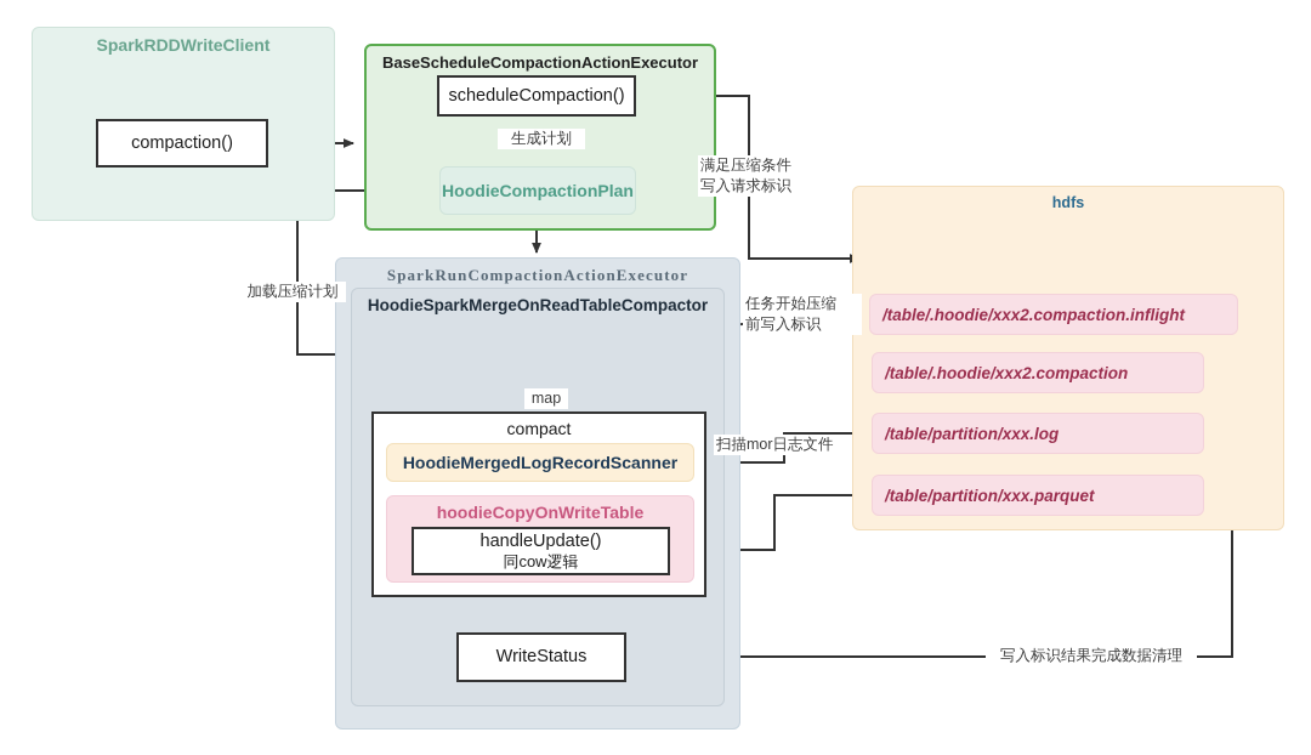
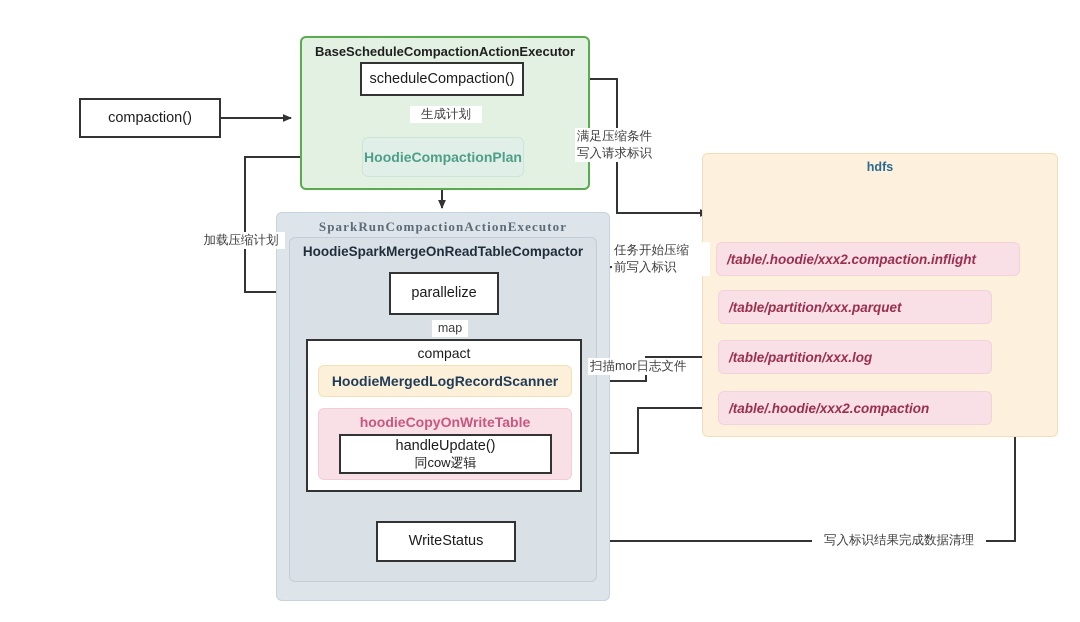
- SparkRDDWriteClient
  compaction()
  BaseScheduleCompactionActionExecutor
  scheduleCompaction()
  HoodieCompactionPlan
  SparkRunCompactionActionExecutor
  HoodieSparkMergeOnReadTableCompactor
+ parallelize
  compact
  HoodieMergedLogRecordScanner
  hoodieCopyOnWriteTable
  handleUpdate()
  同cow逻辑
  WriteStatus
  hdfs
  /table/.hoodie/xxx2.compaction.inflight
- /table/.hoodie/xxx2.compaction
+ /table/partition/xxx.parquet
  /table/partition/xxx.log
- /table/partition/xxx.parquet
+ /table/.hoodie/xxx2.compaction
  生成计划
  满足压缩条件
  写入请求标识
  加载压缩计划
  任务开始压缩
  前写入标识
  map
  扫描mor日志文件
  写入标识结果完成数据清理
